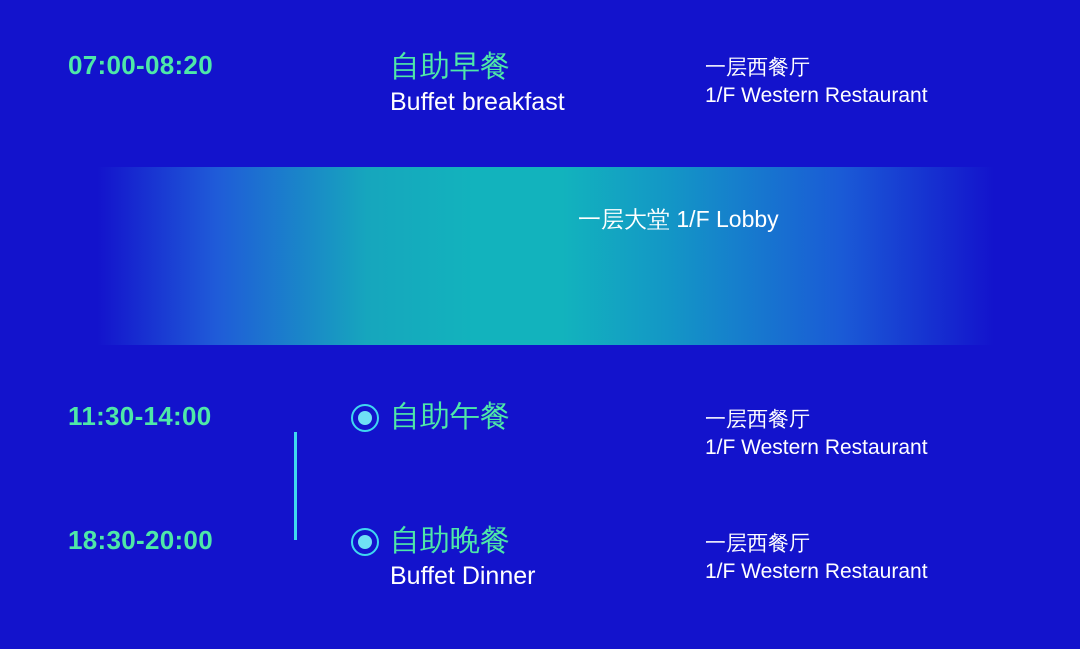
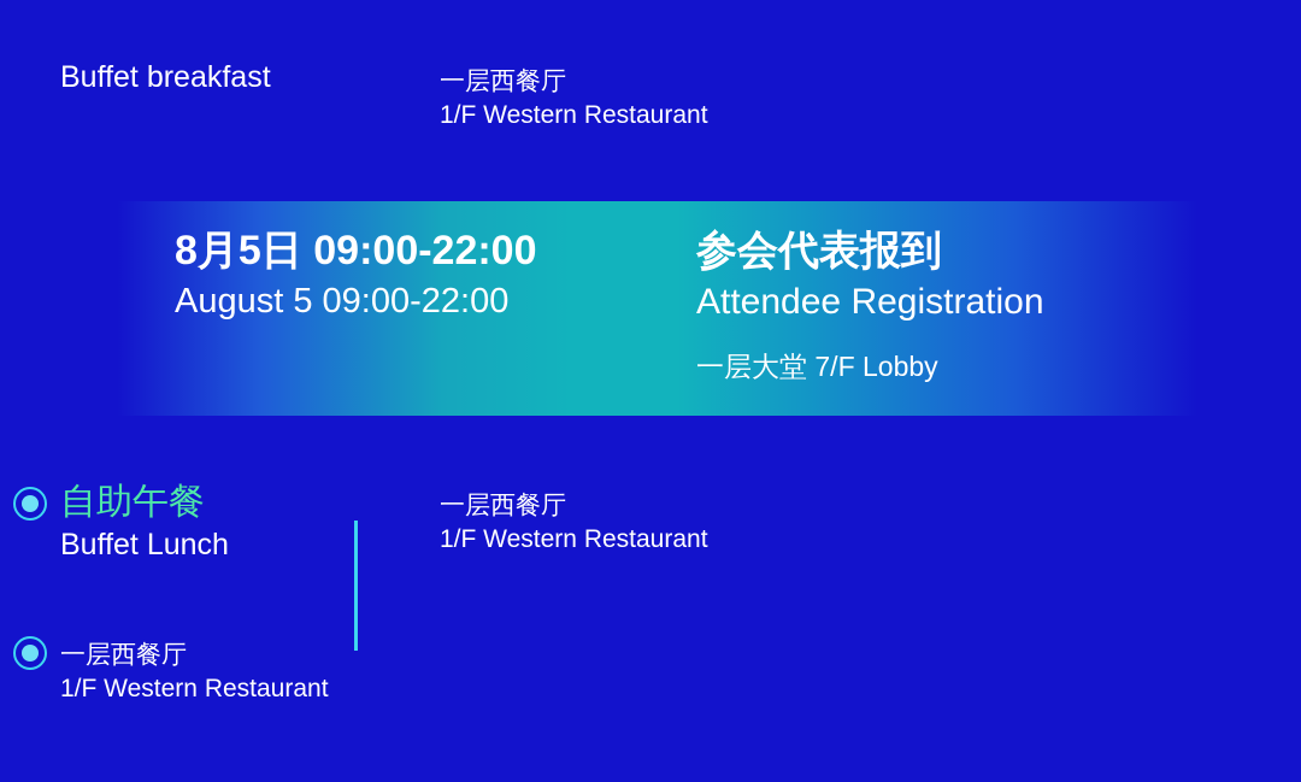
- 07:00-08:20
- 自助早餐
  Buffet breakfast
  一层西餐厅
  1/F Western Restaurant
+ 8月5日 09:00-22:00
+ August 5 09:00-22:00
+ 参会代表报到
+ Attendee Registration
- 一层大堂 1/F Lobby
+ 一层大堂 7/F Lobby
- 11:30-14:00
  自助午餐
+ Buffet Lunch
  一层西餐厅
  1/F Western Restaurant
- 18:30-20:00
- 自助晚餐
- Buffet Dinner
  一层西餐厅
  1/F Western Restaurant
